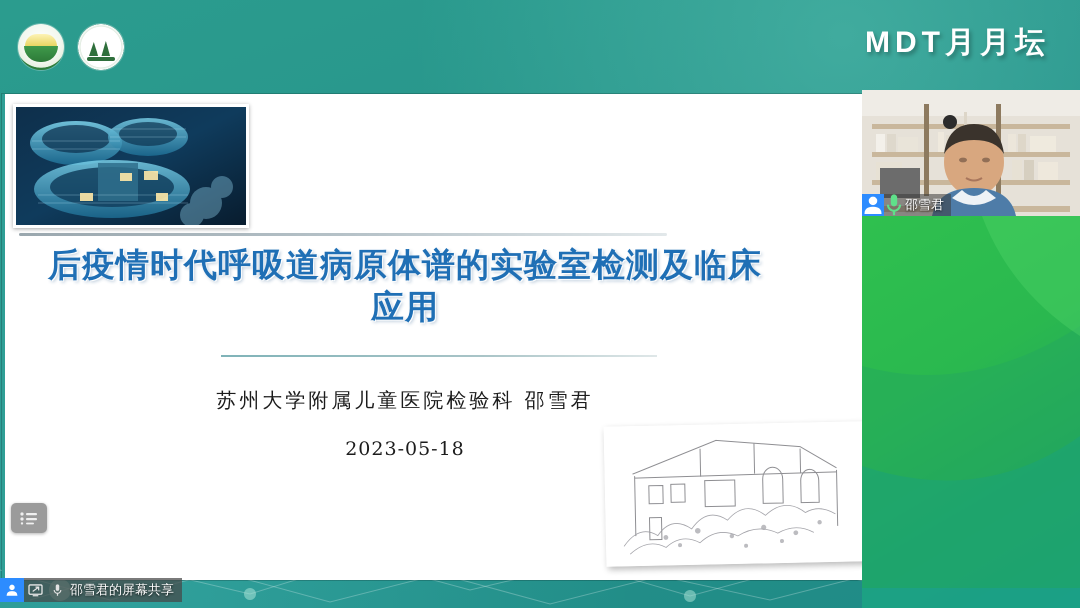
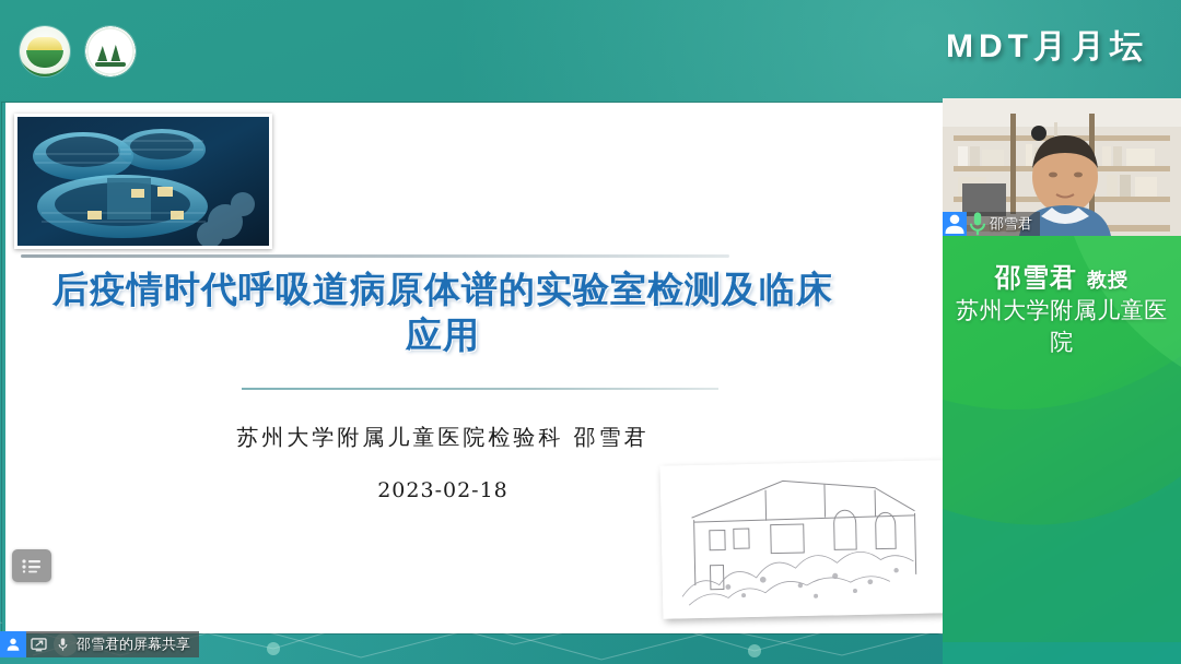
  MDT月月坛
  后疫情时代呼吸道病原体谱的实验室检测及临床应用
  苏州大学附属儿童医院检验科 邵雪君
- 2023-05-18
+ 2023-02-18
  邵雪君
+ 邵雪君 教授
+ 苏州大学附属儿童医院
  邵雪君的屏幕共享
